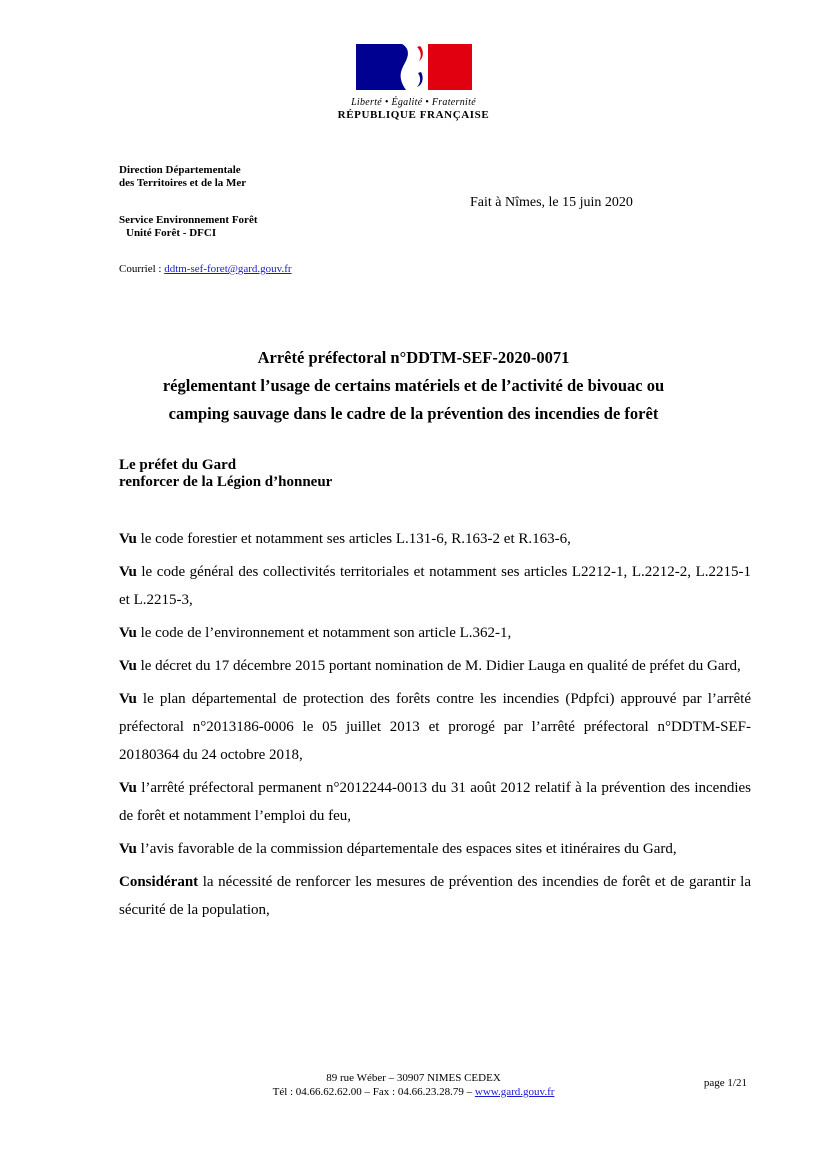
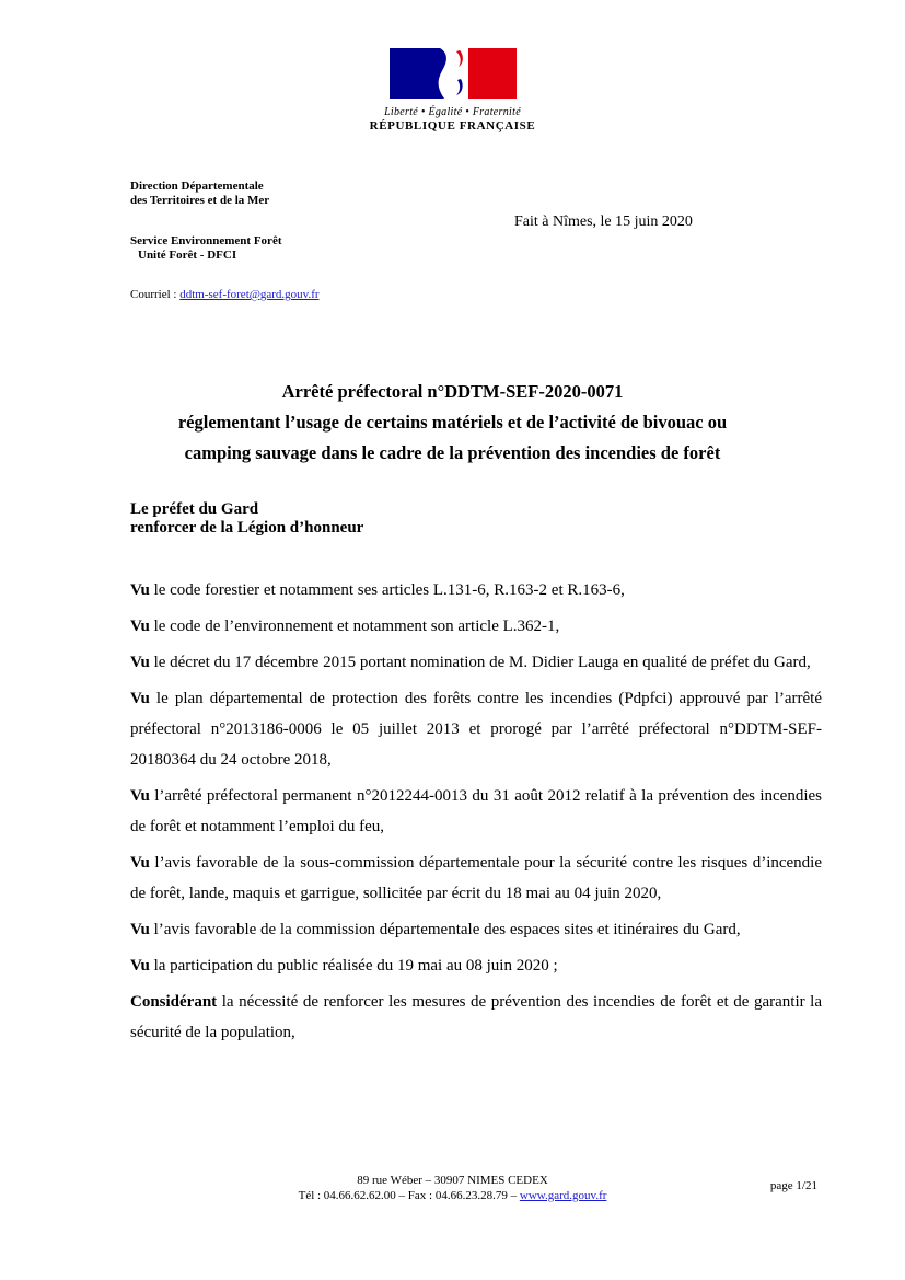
  Liberté • Égalité • Fraternité
  RÉPUBLIQUE FRANÇAISE
  Direction Départementale
  des Territoires et de la Mer
  Fait à Nîmes, le 15 juin 2020
  Service Environnement Forêt
  Unité Forêt - DFCI
  Courriel : ddtm-sef-foret@gard.gouv.fr
  Arrêté préfectoral n°DDTM-SEF-2020-0071
  réglementant l’usage de certains matériels et de l’activité de bivouac ou
  camping sauvage dans le cadre de la prévention des incendies de forêt
  Le préfet du Gard
  renforcer de la Légion d’honneur
  Vu le code forestier et notamment ses articles L.131-6, R.163-2 et R.163-6,
- Vu le code général des collectivités territoriales et notamment ses articles L2212-1, L.2212-2, L.2215-1 et L.2215-3,
  Vu le code de l’environnement et notamment son article L.362-1,
  Vu le décret du 17 décembre 2015 portant nomination de M. Didier Lauga en qualité de préfet du Gard,
  Vu le plan départemental de protection des forêts contre les incendies (Pdpfci) approuvé par l’arrêté préfectoral n°2013186-0006 le 05 juillet 2013 et prorogé par l’arrêté préfectoral n°DDTM-SEF-20180364 du 24 octobre 2018,
  Vu l’arrêté préfectoral permanent n°2012244-0013 du 31 août 2012 relatif à la prévention des incendies de forêt et notamment l’emploi du feu,
+ Vu l’avis favorable de la sous-commission départementale pour la sécurité contre les risques d’incendie de forêt, lande, maquis et garrigue, sollicitée par écrit du 18 mai au 04 juin 2020,
  Vu l’avis favorable de la commission départementale des espaces sites et itinéraires du Gard,
+ Vu la participation du public réalisée du 19 mai au 08 juin 2020 ;
  Considérant la nécessité de renforcer les mesures de prévention des incendies de forêt et de garantir la sécurité de la population,
  89 rue Wéber – 30907 NIMES CEDEX
  Tél : 04.66.62.62.00 – Fax : 04.66.23.28.79 – www.gard.gouv.fr
  page 1/21
